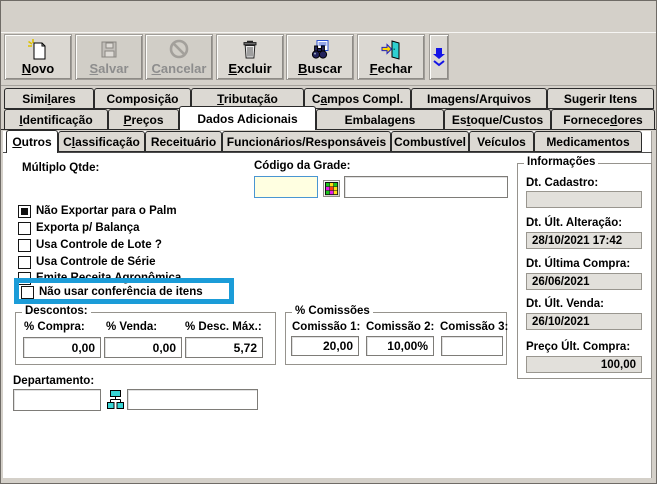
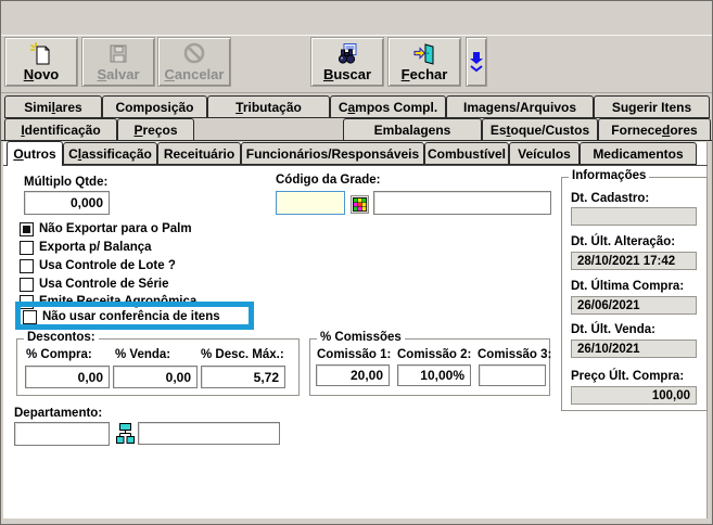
  Novo
  Salvar
  Cancelar
- Excluir
  Buscar
  Fechar
  Similares
  Composição
  Tributação
  Campos Compl.
  Imagens/Arquivos
  Sugerir Itens
  Identificação
  Preços
- Dados Adicionais
  Embalagens
  Estoque/Custos
  Fornecedores
  Outros
  Classificação
  Receituário
  Funcionários/Responsáveis
  Combustível
  Veículos
  Medicamentos
  Múltiplo Qtde:
+ 0,000
  Código da Grade:
  Não Exportar para o Palm
  Exporta p/ Balança
  Usa Controle de Lote ?
  Usa Controle de Série
  Emite Receita Agronômica
  Não usar conferência de itens
  Descontos:
  % Compra:
  % Venda:
  % Desc. Máx.:
  0,00
  0,00
  5,72
  % Comissões
  Comissão 1:
  Comissão 2:
  Comissão 3:
  20,00
  10,00%
  Informações
  Dt. Cadastro:
  Dt. Últ. Alteração:
  28/10/2021 17:42
  Dt. Última Compra:
  26/06/2021
  Dt. Últ. Venda:
  26/10/2021
  Preço Últ. Compra:
  100,00
  Departamento:
